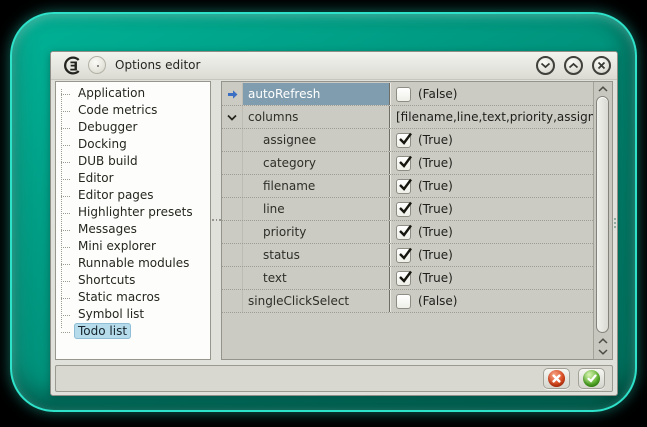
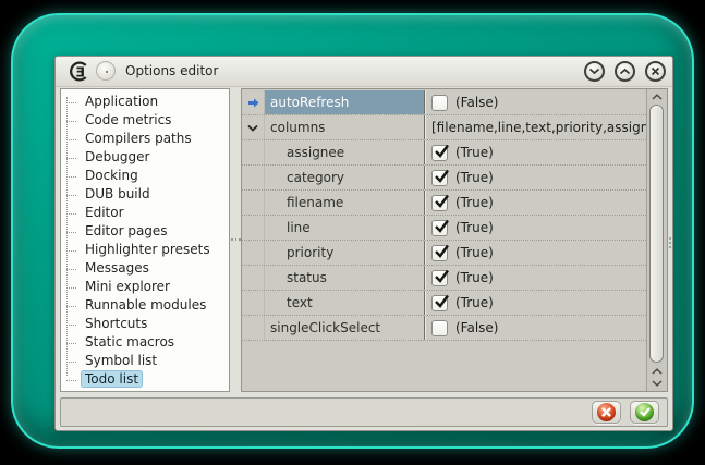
  Ǝ
  Options editor
  Application
  Code metrics
+ Compilers paths
  Debugger
  Docking
  DUB build
  Editor
  Editor pages
  Highlighter presets
  Messages
  Mini explorer
  Runnable modules
  Shortcuts
  Static macros
  Symbol list
  Todo list
  autoRefresh
  (False)
  columns
  [filename,line,text,priority,assign
  assignee
  (True)
  category
  (True)
  filename
  (True)
  line
  (True)
  priority
  (True)
  status
  (True)
  text
  (True)
  singleClickSelect
  (False)
